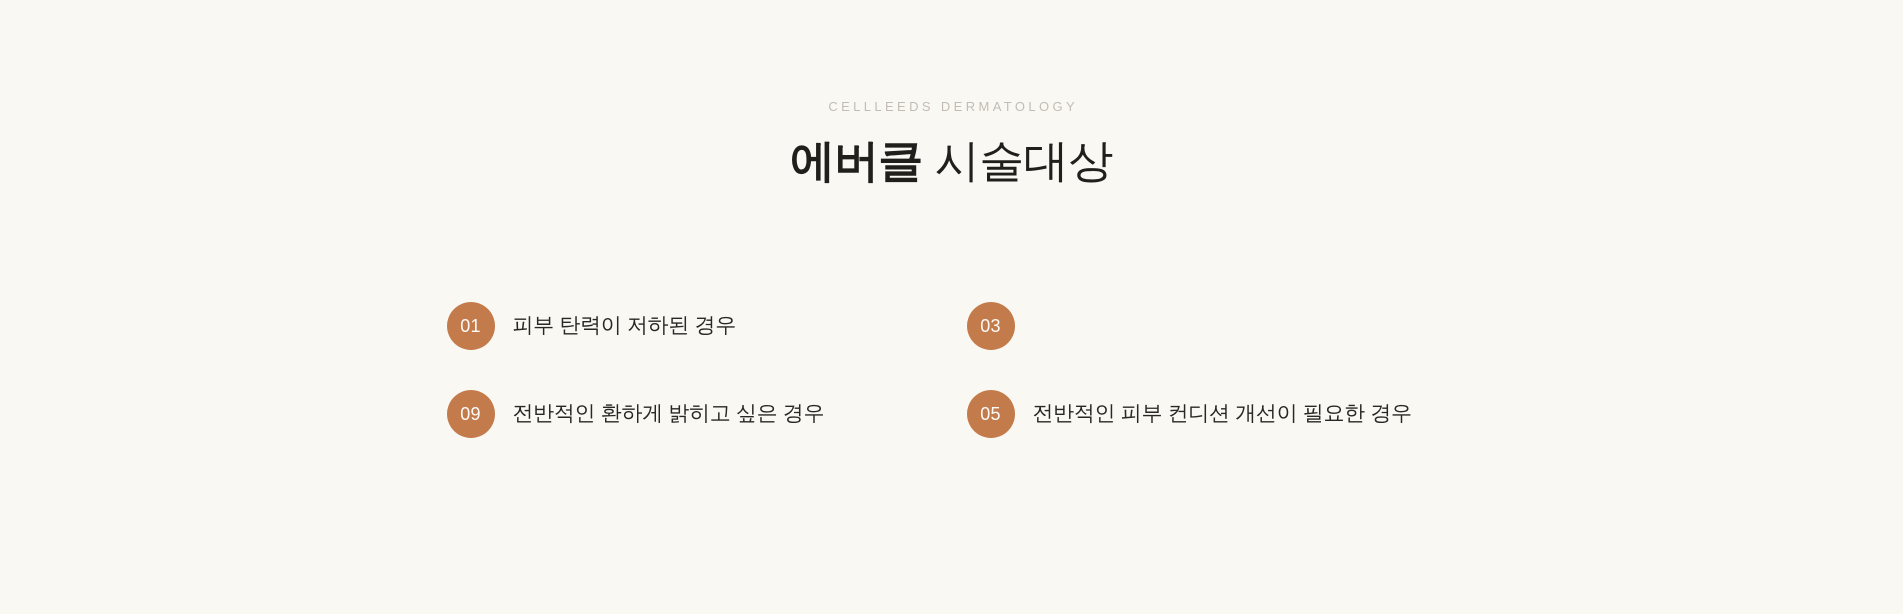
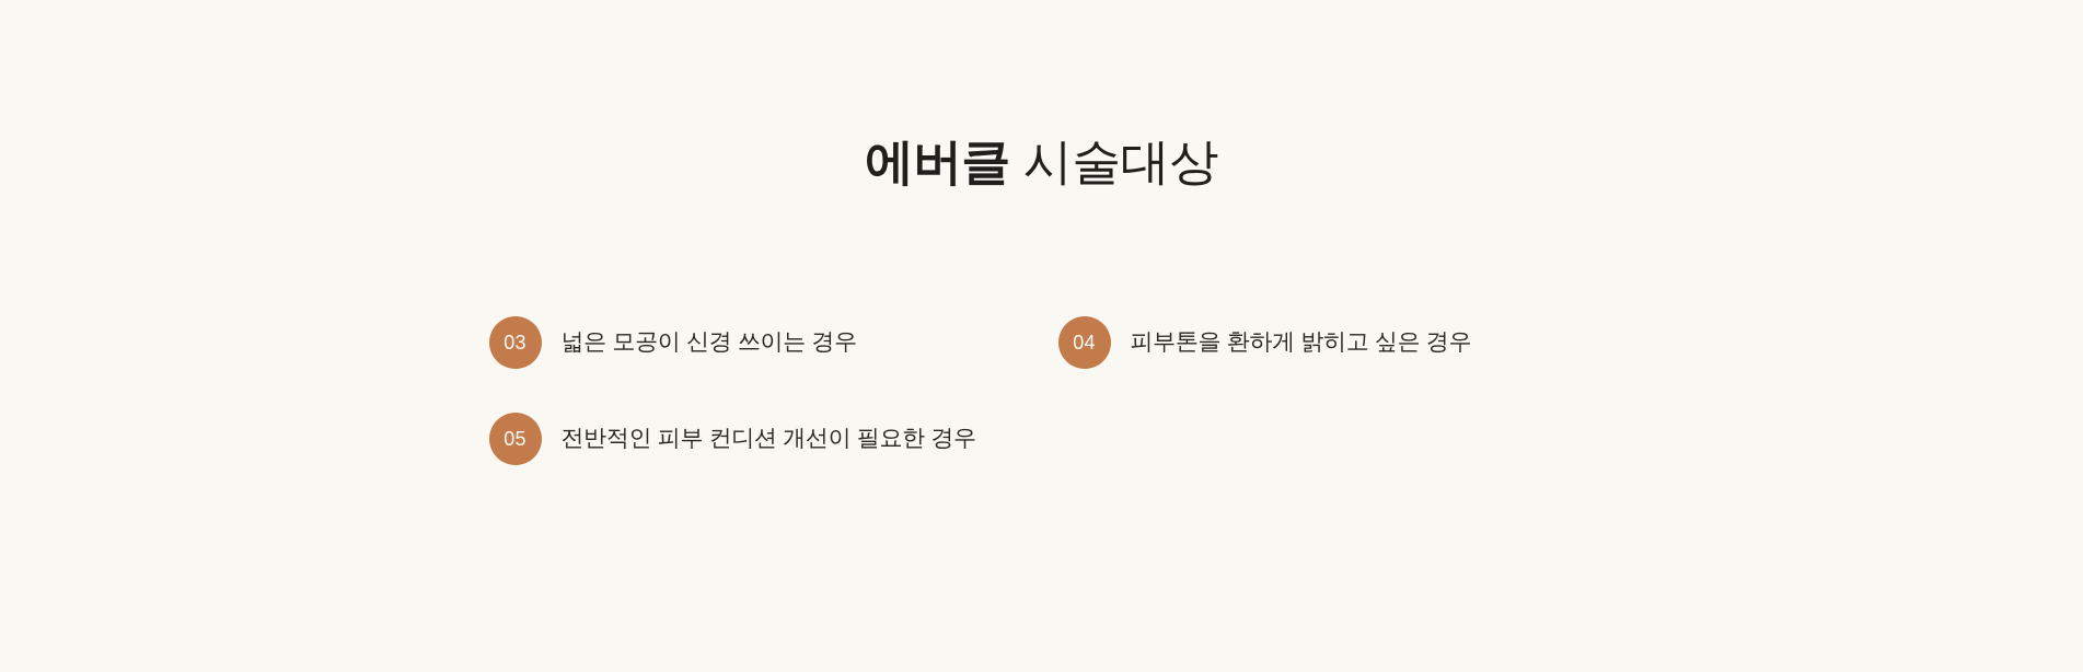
- CELLLEEDS DERMATOLOGY
  에버클 시술대상
- 01
- 피부 탄력이 저하된 경우
  03
+ 넓은 모공이 신경 쓰이는 경우
- 09
+ 04
- 전반적인 환하게 밝히고 싶은 경우
+ 피부톤을 환하게 밝히고 싶은 경우
  05
  전반적인 피부 컨디션 개선이 필요한 경우
